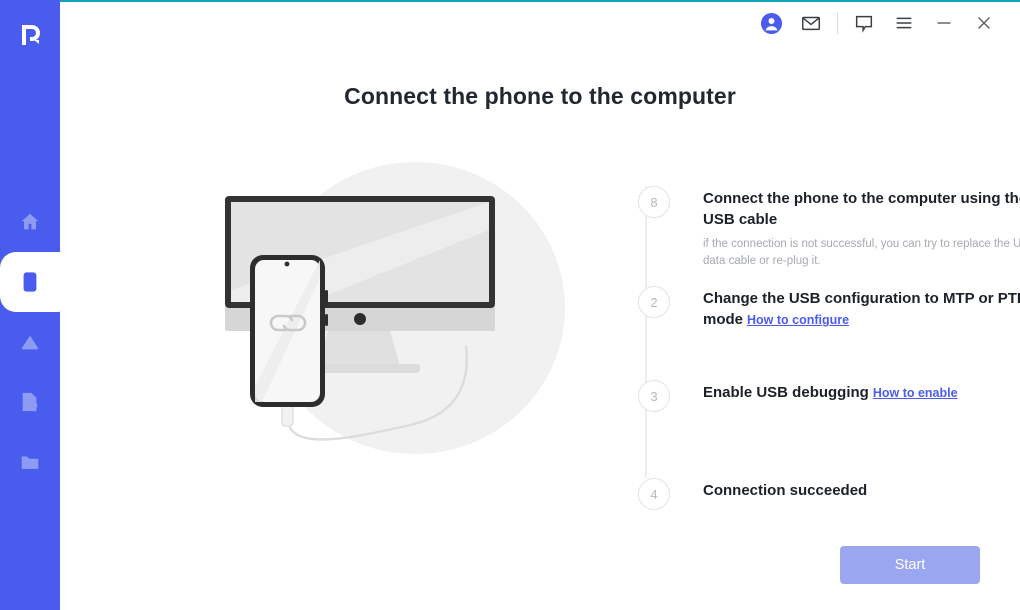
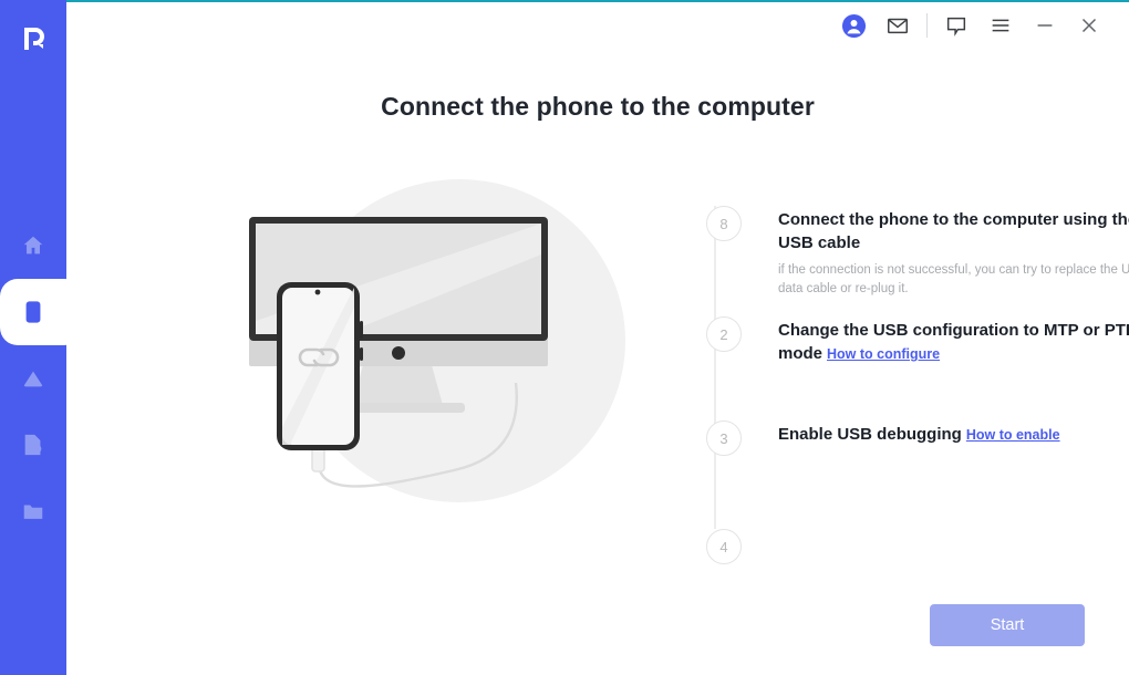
  Connect the phone to the computer
  8
  Connect the phone to the computer using th USB cable
  if the connection is not successful, you can try to replace the U data cable or re-plug it.
  2
  Change the USB configuration to MTP or PT mode How to configure
  3
  Enable USB debugging How to enable
  4
- Connection succeeded
  Start
